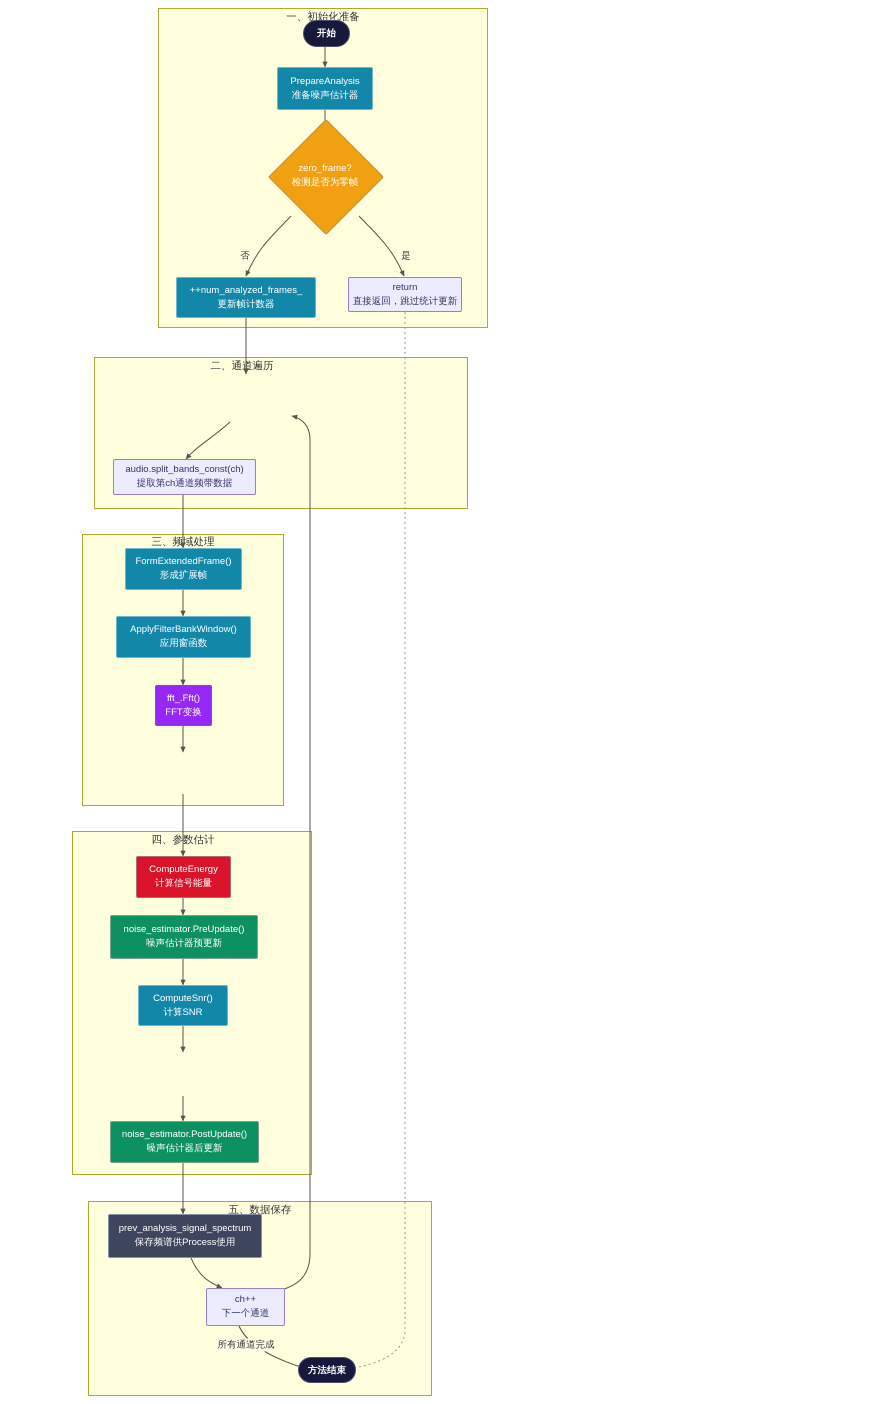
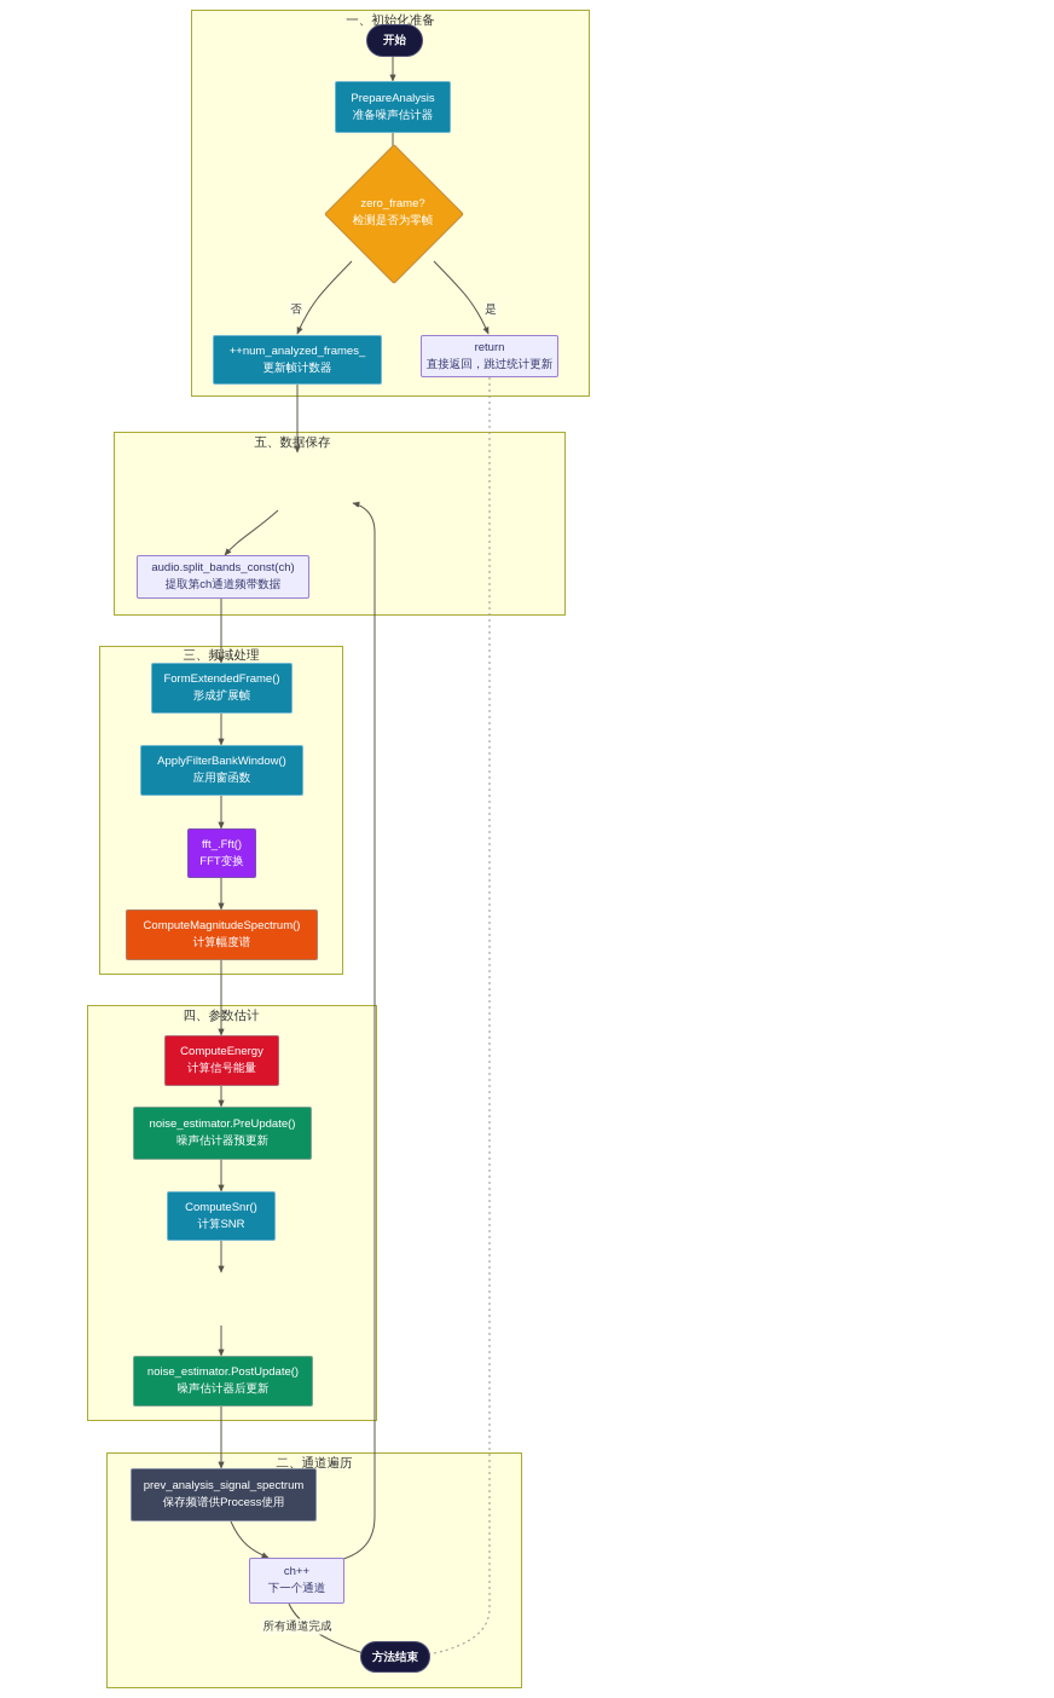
  一、初始化准备
- 二、通道遍历
+ 五、数据保存
  三、频域处理
  四、参数估计
- 五、数据保存
+ 二、通道遍历
  开始
  PrepareAnalysis
  准备噪声估计器
  zero_frame?
  检测是否为零帧
  否
  是
  ++num_analyzed_frames_
  更新帧计数器
  return
  直接返回，跳过统计更新
  audio.split_bands_const(ch)
  提取第ch通道频带数据
  FormExtendedFrame()
  形成扩展帧
  ApplyFilterBankWindow()
  应用窗函数
  fft_.Fft()
  FFT变换
+ ComputeMagnitudeSpectrum()
+ 计算幅度谱
  ComputeEnergy
  计算信号能量
  noise_estimator.PreUpdate()
  噪声估计器预更新
  ComputeSnr()
  计算SNR
  noise_estimator.PostUpdate()
  噪声估计器后更新
  prev_analysis_signal_spectrum
  保存频谱供Process使用
  ch++
  下一个通道
  所有通道完成
  方法结束
